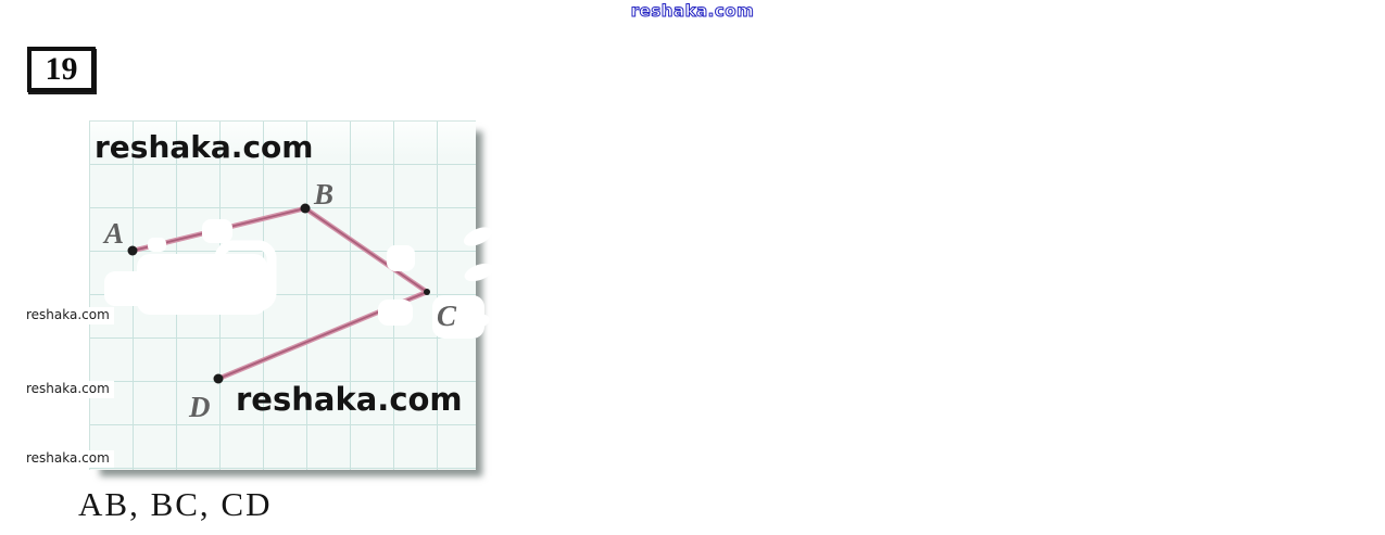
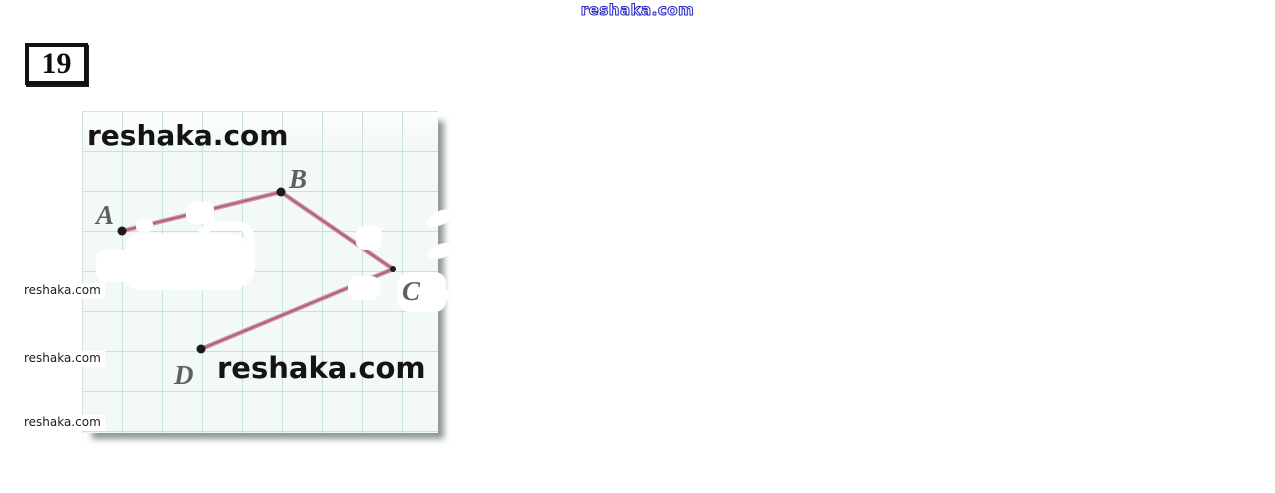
  reshaka.com
  19
  reshaka.com
  reshaka.com
  reshaka.com
  reshaka.com
  reshaka.com
  A
  B
  C
  D
- AB, BC, CD
